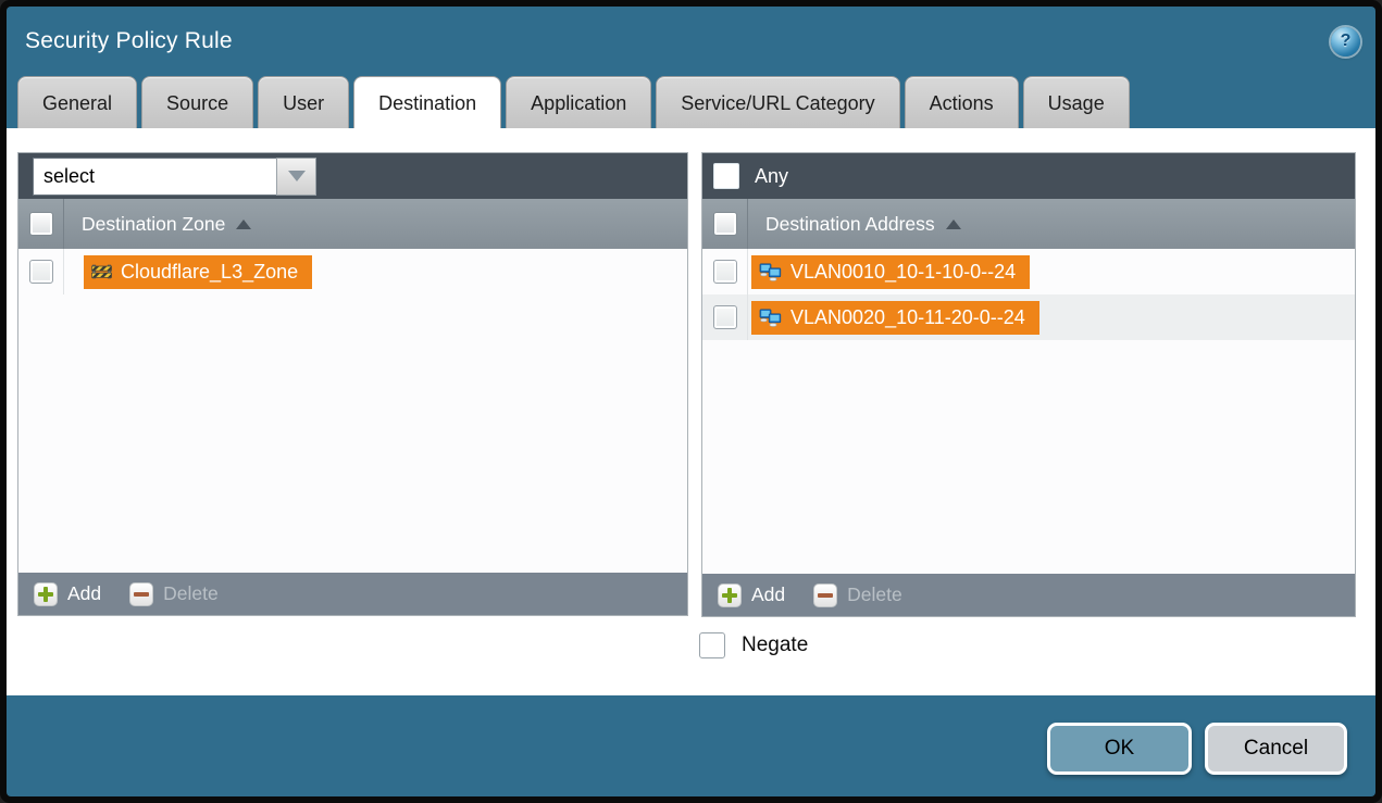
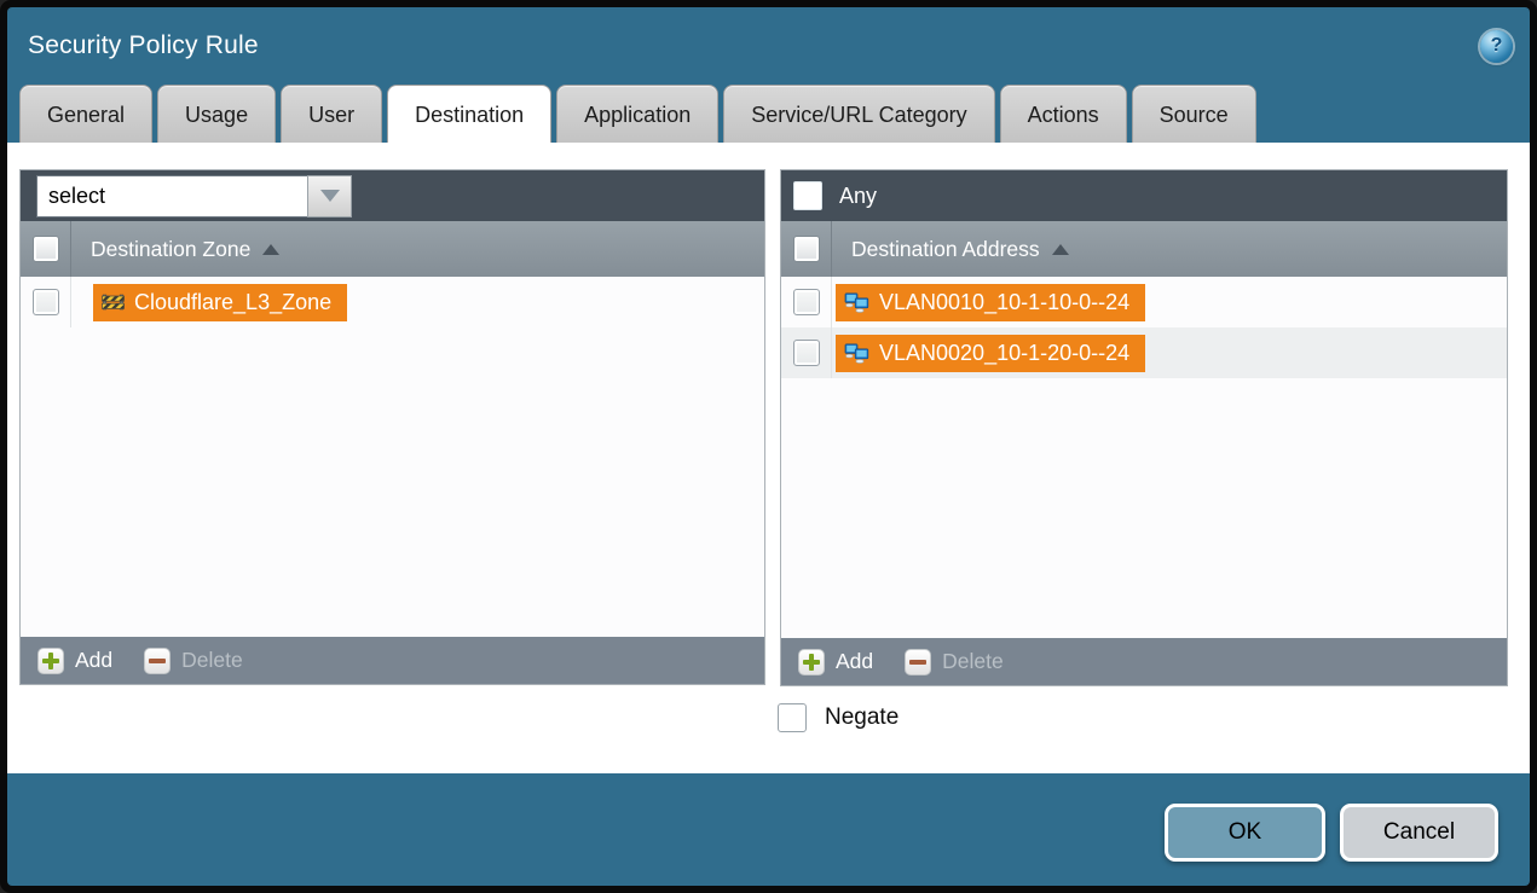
  Security Policy Rule
  ?
  General
- Source
+ Usage
  User
  Destination
  Application
  Service/URL Category
  Actions
- Usage
+ Source
  select
  Destination Zone
  Cloudflare_L3_Zone
  Add
  Delete
  Any
  Destination Address
  VLAN0010_10-1-10-0--24
- VLAN0020_10-11-20-0--24
+ VLAN0020_10-1-20-0--24
  Add
  Delete
  Negate
  OK
  Cancel
